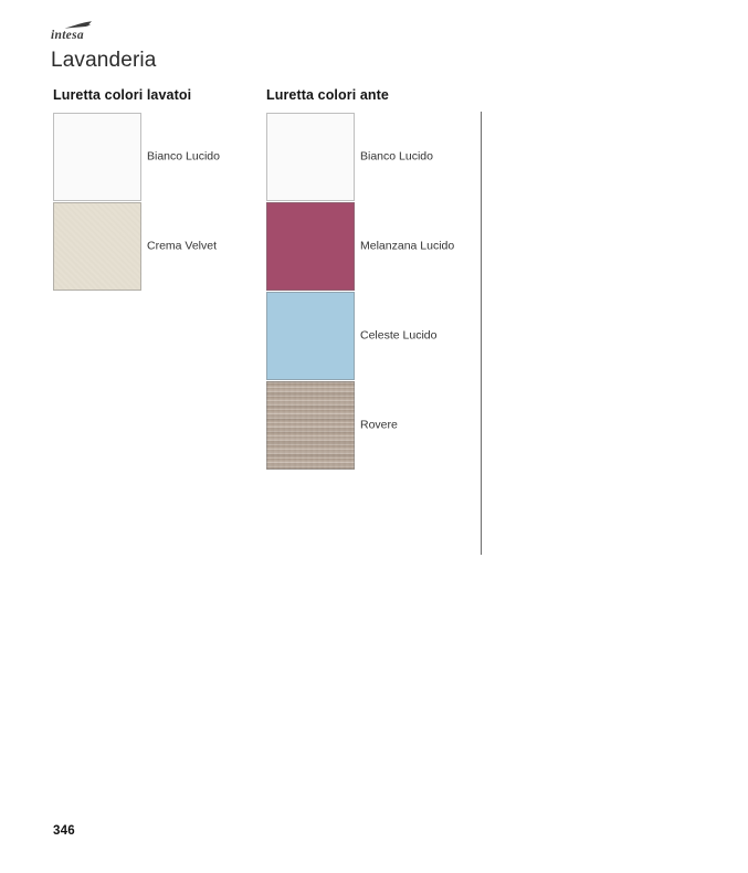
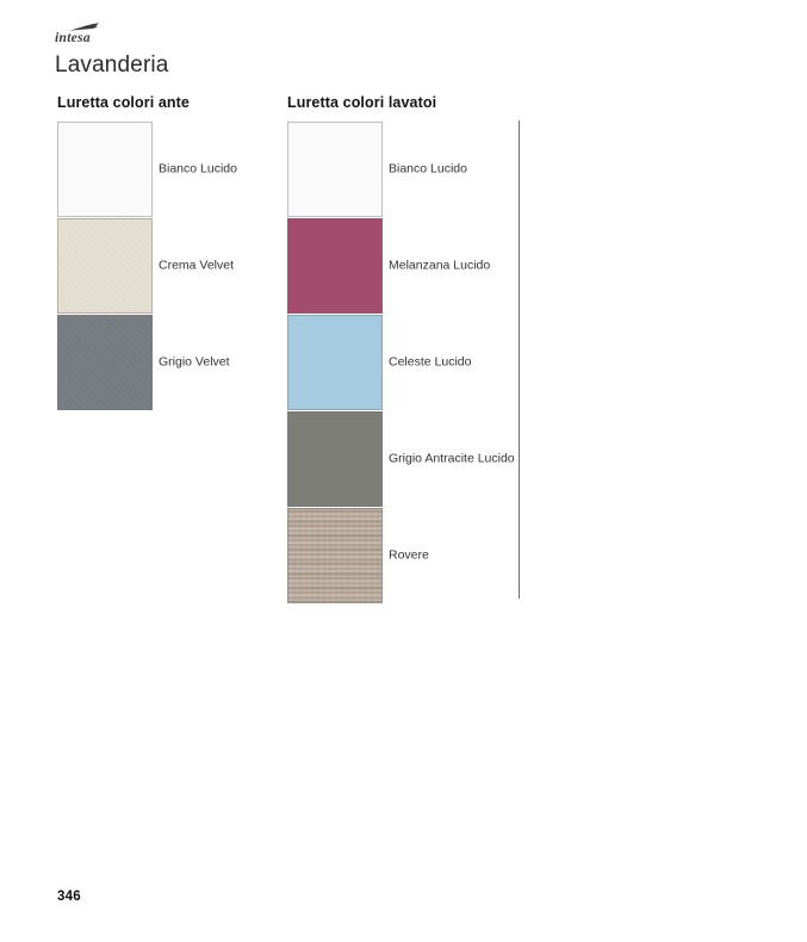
  intesa
  Lavanderia
- Luretta colori lavatoi
+ Luretta colori ante
  Bianco Lucido
  Crema Velvet
+ Grigio Velvet
- Luretta colori ante
+ Luretta colori lavatoi
  Bianco Lucido
  Melanzana Lucido
  Celeste Lucido
+ Grigio Antracite Lucido
  Rovere
  346
